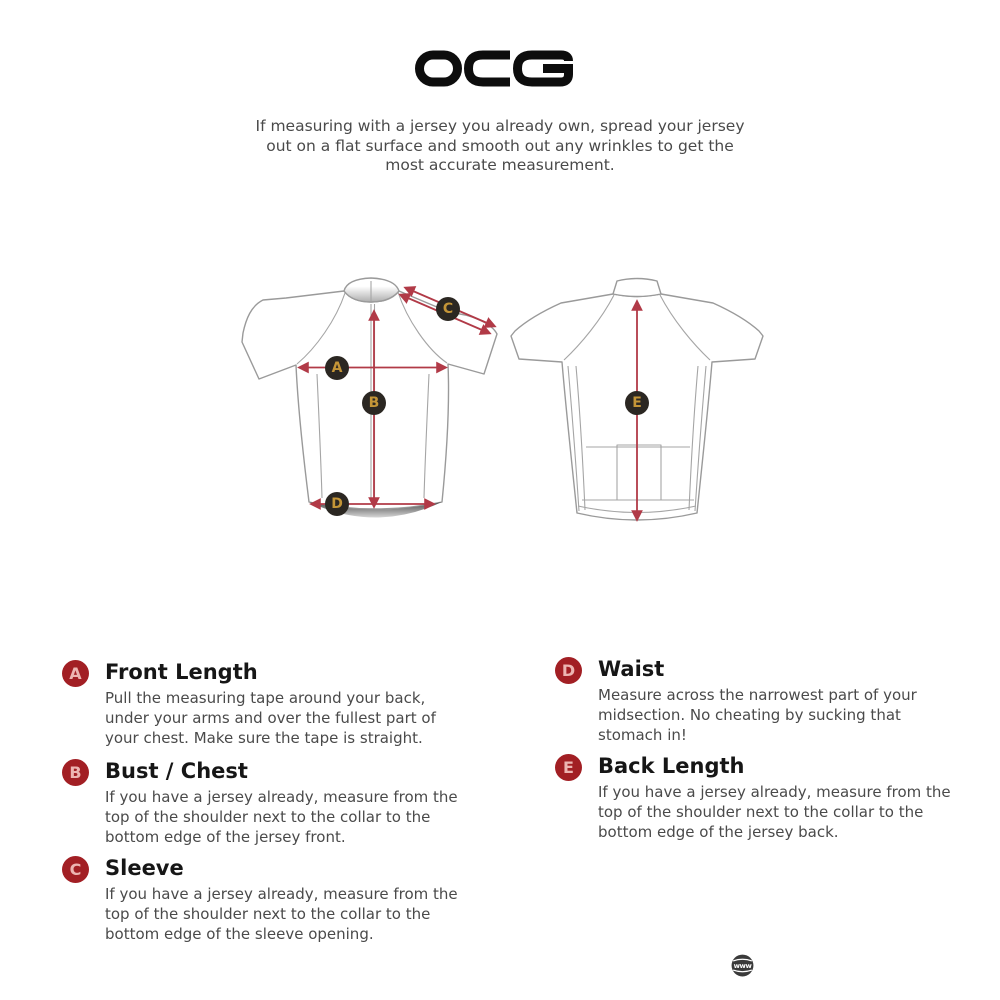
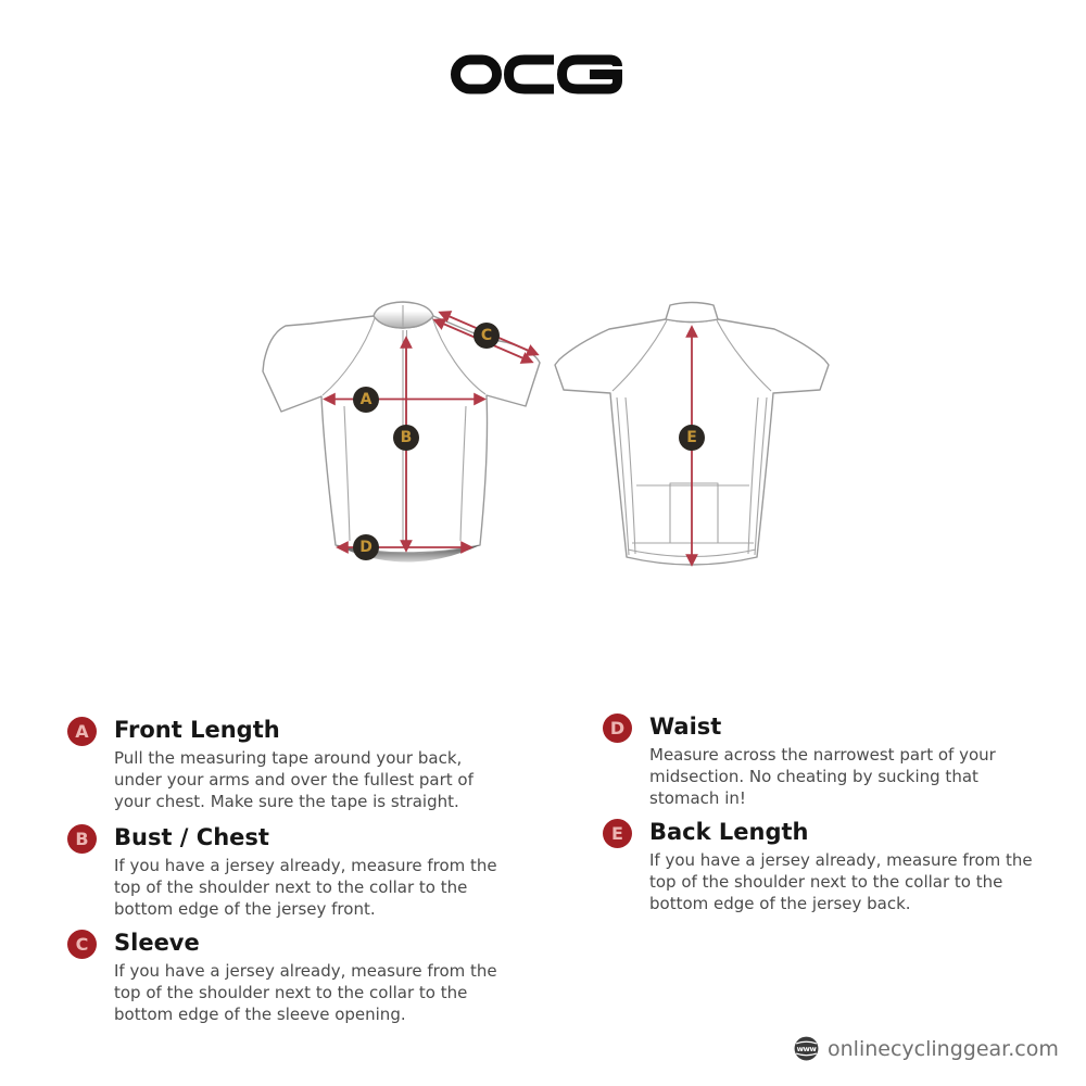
- If measuring with a jersey you already own, spread your jersey out on a flat surface and smooth out any wrinkles to get the most accurate measurement.
  A
  B
  C
  D
  E
  A
  Front Length
  Pull the measuring tape around your back, under your arms and over the fullest part of your chest. Make sure the tape is straight.
  B
  Bust / Chest
  If you have a jersey already, measure from the top of the shoulder next to the collar to the bottom edge of the jersey front.
  C
  Sleeve
  If you have a jersey already, measure from the top of the shoulder next to the collar to the bottom edge of the sleeve opening.
  D
  Waist
  Measure across the narrowest part of your midsection. No cheating by sucking that stomach in!
  E
  Back Length
  If you have a jersey already, measure from the top of the shoulder next to the collar to the bottom edge of the jersey back.
  www
+ onlinecyclinggear.com
